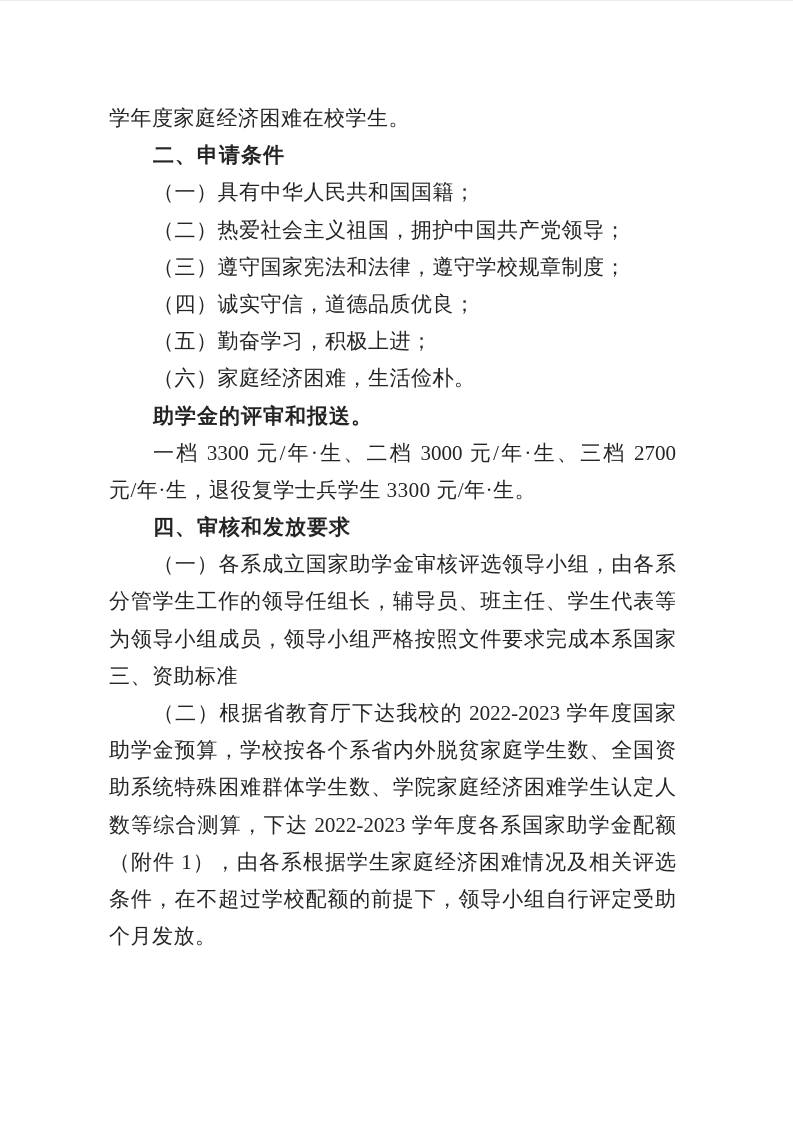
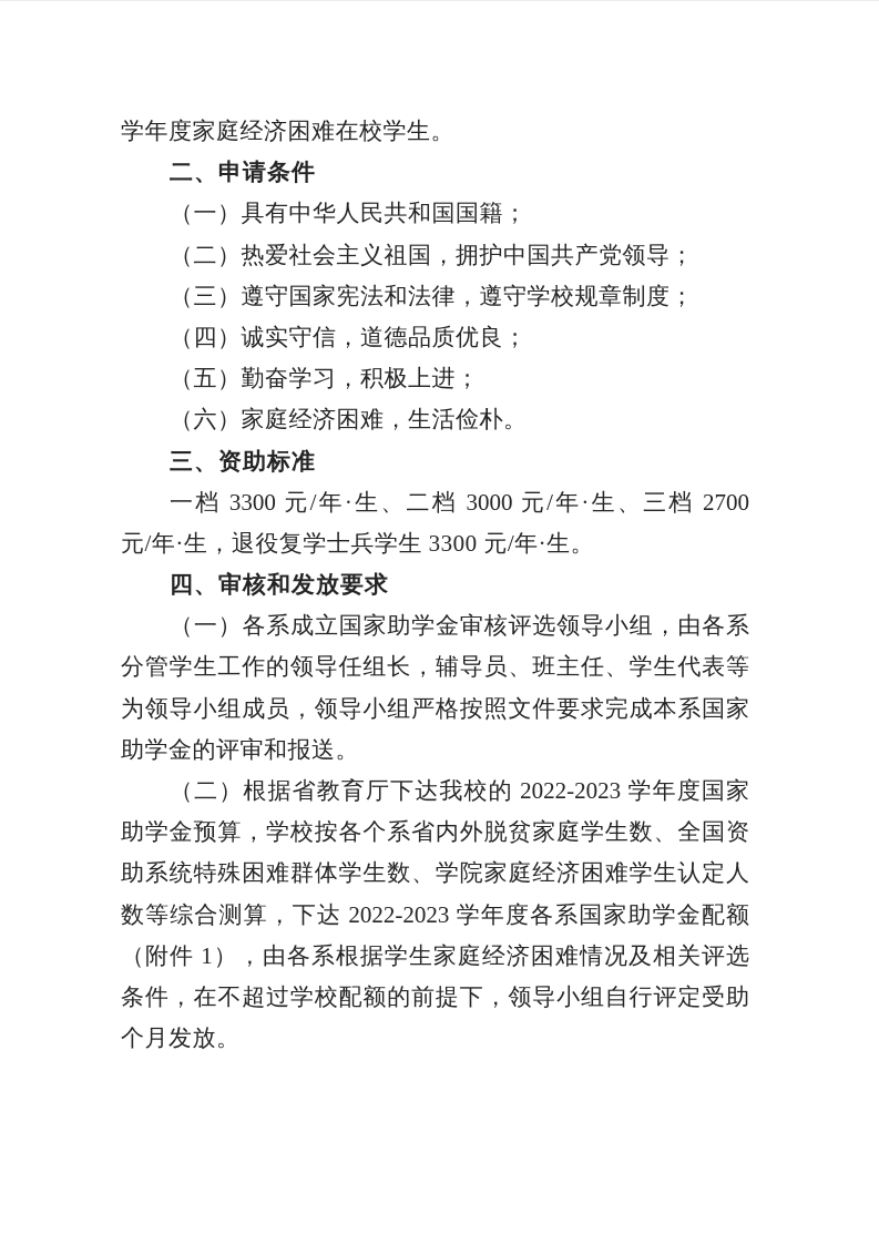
  学年度家庭经济困难在校学生。
  二、申请条件
  （一）具有中华人民共和国国籍；
  （二）热爱社会主义祖国，拥护中国共产党领导；
  （三）遵守国家宪法和法律，遵守学校规章制度；
  （四）诚实守信，道德品质优良；
  （五）勤奋学习，积极上进；
  （六）家庭经济困难，生活俭朴。
- 助学金的评审和报送。
+ 三、资助标准
  一档 3300 元/年·生、二档 3000 元/年·生、三档 2700
  元/年·生，退役复学士兵学生 3300 元/年·生。
  四、审核和发放要求
  （一）各系成立国家助学金审核评选领导小组，由各系
  分管学生工作的领导任组长，辅导员、班主任、学生代表等
  为领导小组成员，领导小组严格按照文件要求完成本系国家
- 三、资助标准
+ 助学金的评审和报送。
  （二）根据省教育厅下达我校的 2022-2023 学年度国家
  助学金预算，学校按各个系省内外脱贫家庭学生数、全国资
  助系统特殊困难群体学生数、学院家庭经济困难学生认定人
  数等综合测算，下达 2022-2023 学年度各系国家助学金配额
  （附件 1），由各系根据学生家庭经济困难情况及相关评选
  条件，在不超过学校配额的前提下，领导小组自行评定受助
  个月发放。
